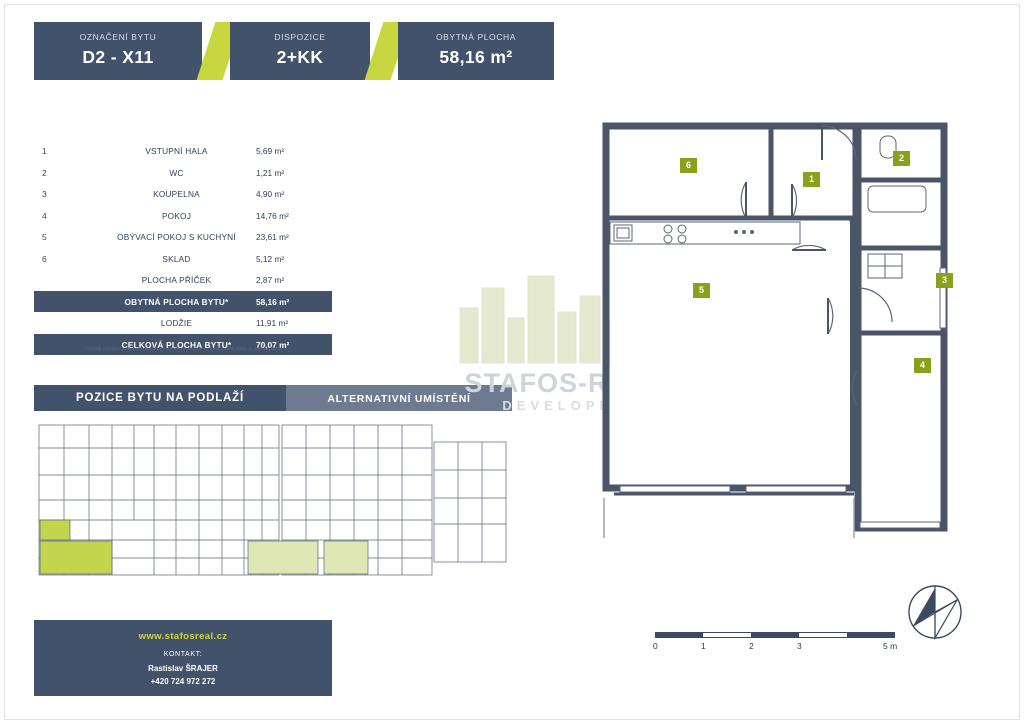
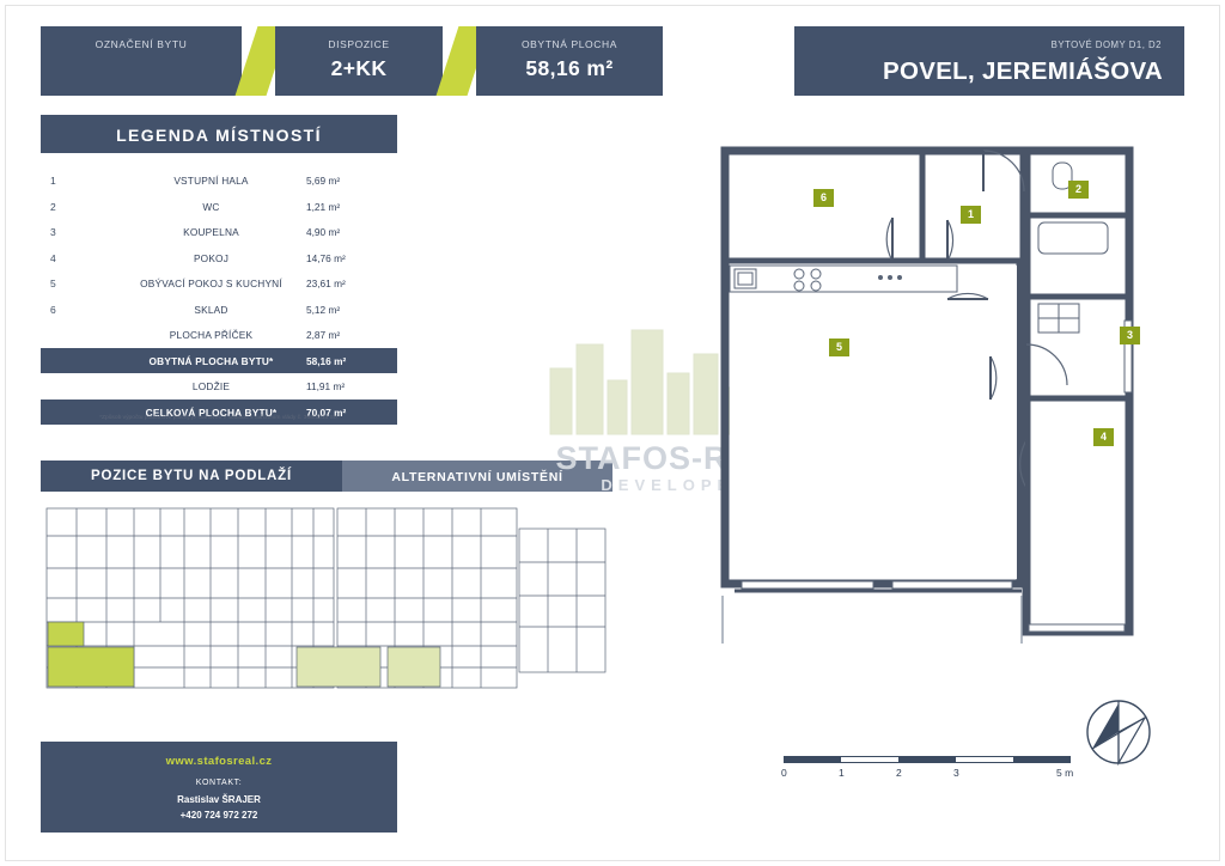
  OZNAČENÍ BYTU
- D2 - X11
  DISPOZICE
  2+KK
  OBYTNÁ PLOCHA
  58,16 m²
+ BYTOVÉ DOMY D1, D2
+ POVEL, JEREMIÁŠOVA
+ LEGENDA MÍSTNOSTÍ
  1
  VSTUPNÍ HALA
  5,69 m²
  2
  WC
  1,21 m²
  3
  KOUPELNA
  4,90 m²
  4
  POKOJ
  14,76 m²
  5
  OBÝVACÍ POKOJ S KUCHYNÍ
  23,61 m²
  6
  SKLAD
  5,12 m²
  PLOCHA PŘÍČEK
  2,87 m²
  OBYTNÁ PLOCHA BYTU*
  58,16 m²
  LODŽIE
  11,91 m²
  CELKOVÁ PLOCHA BYTU*
  70,07 m²
  POZICE BYTU NA PODLAŽÍ
  ALTERNATIVNÍ UMÍSTĚNÍ
  www.stafosreal.cz
  Rastislav ŠRAJER
  +420 724 972 272
  STAFOS-R
  DEVELOP
  6
  1
  2
  3
  4
  5
  0
  1
  2
  3
  5 m
